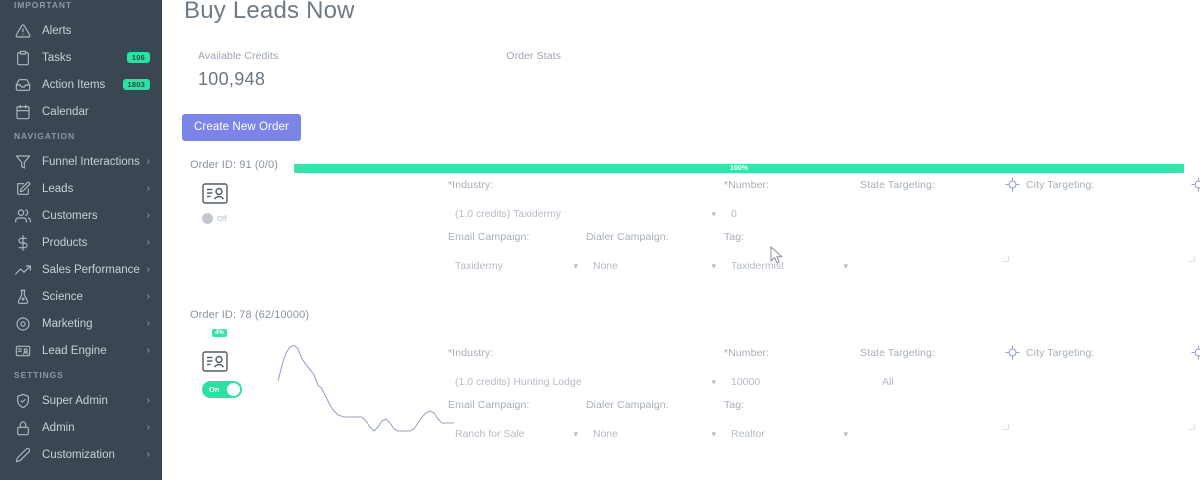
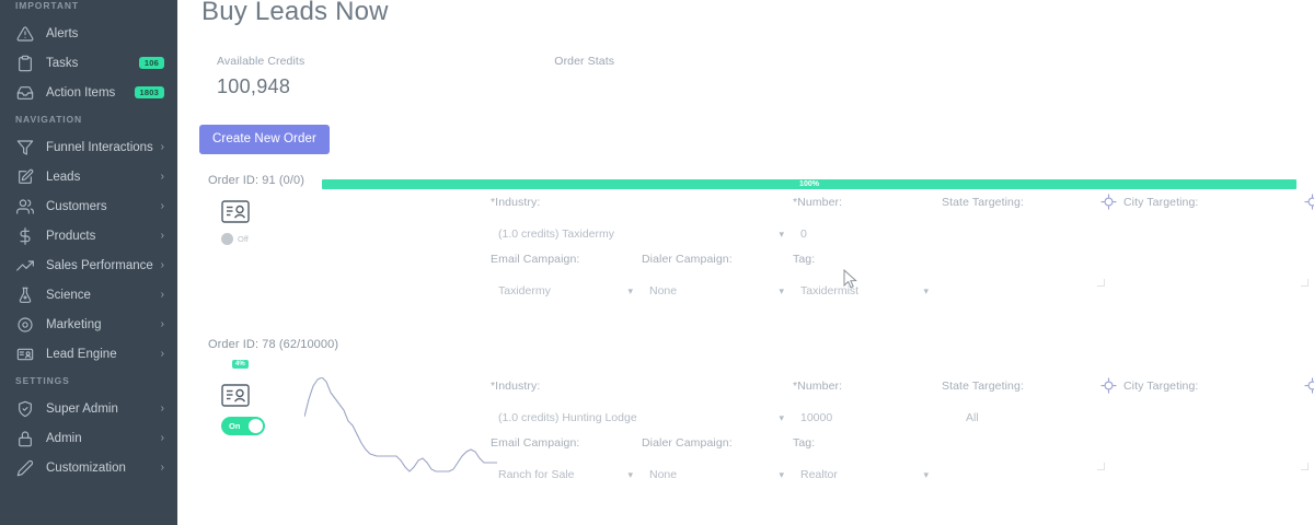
  IMPORTANT
  Alerts
  Tasks
  106
  Action Items
  1803
- Calendar
  NAVIGATION
  Funnel Interactions
  ›
  Leads
  ›
  Customers
  ›
  Products
  ›
  Sales Performance
  ›
  Science
  ›
  Marketing
  ›
  Lead Engine
  ›
  SETTINGS
  Super Admin
  ›
  Admin
  ›
  Customization
  ›
  Buy Leads Now
  Available Credits
  100,948
  Order Stats
  Create New Order
  Order ID: 91 (0/0)
  Off
  *Industry:
  (1.0 credits) Taxidermy
  ▾
  *Number:
  0
  State Targeting:
  City Targeting:
  Email Campaign:
  Taxidermy
  ▾
  Dialer Campaign:
  None
  ▾
  Tag:
  Taxidermist
  ▾
  Order ID: 78 (62/10000)
  On
  *Industry:
  (1.0 credits) Hunting Lodge
  ▾
  *Number:
  10000
  State Targeting:
  All
  City Targeting:
  Email Campaign:
  Ranch for Sale
  ▾
  Dialer Campaign:
  None
  ▾
  Tag:
  Realtor
  ▾
